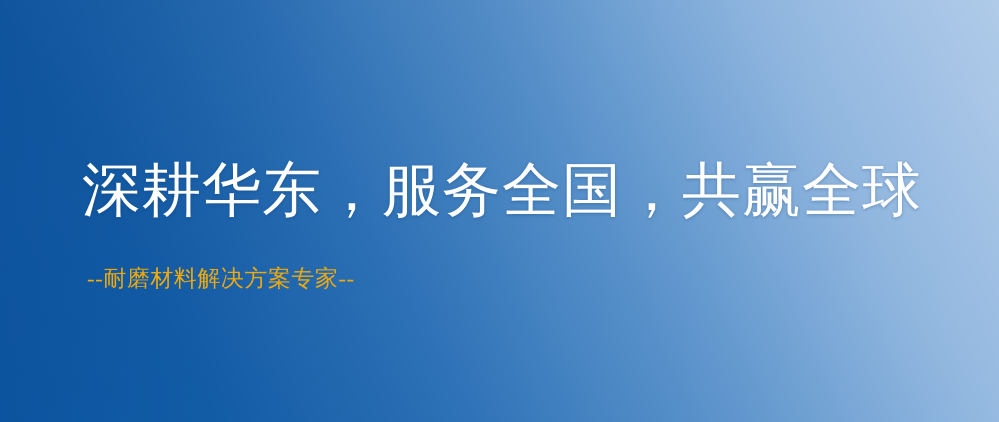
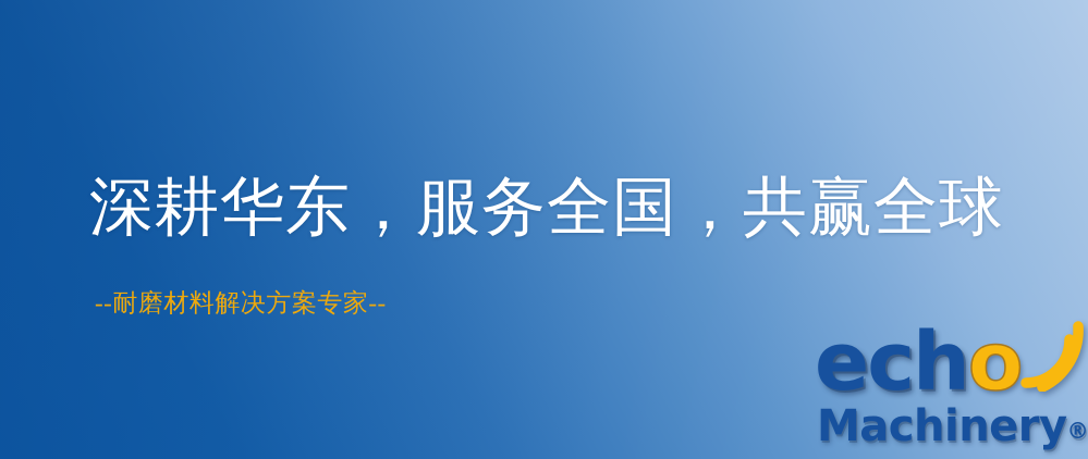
  深耕华东，服务全国，共赢全球
  --耐磨材料解决方案专家--
+ ech
+ o
+ Machinery®
